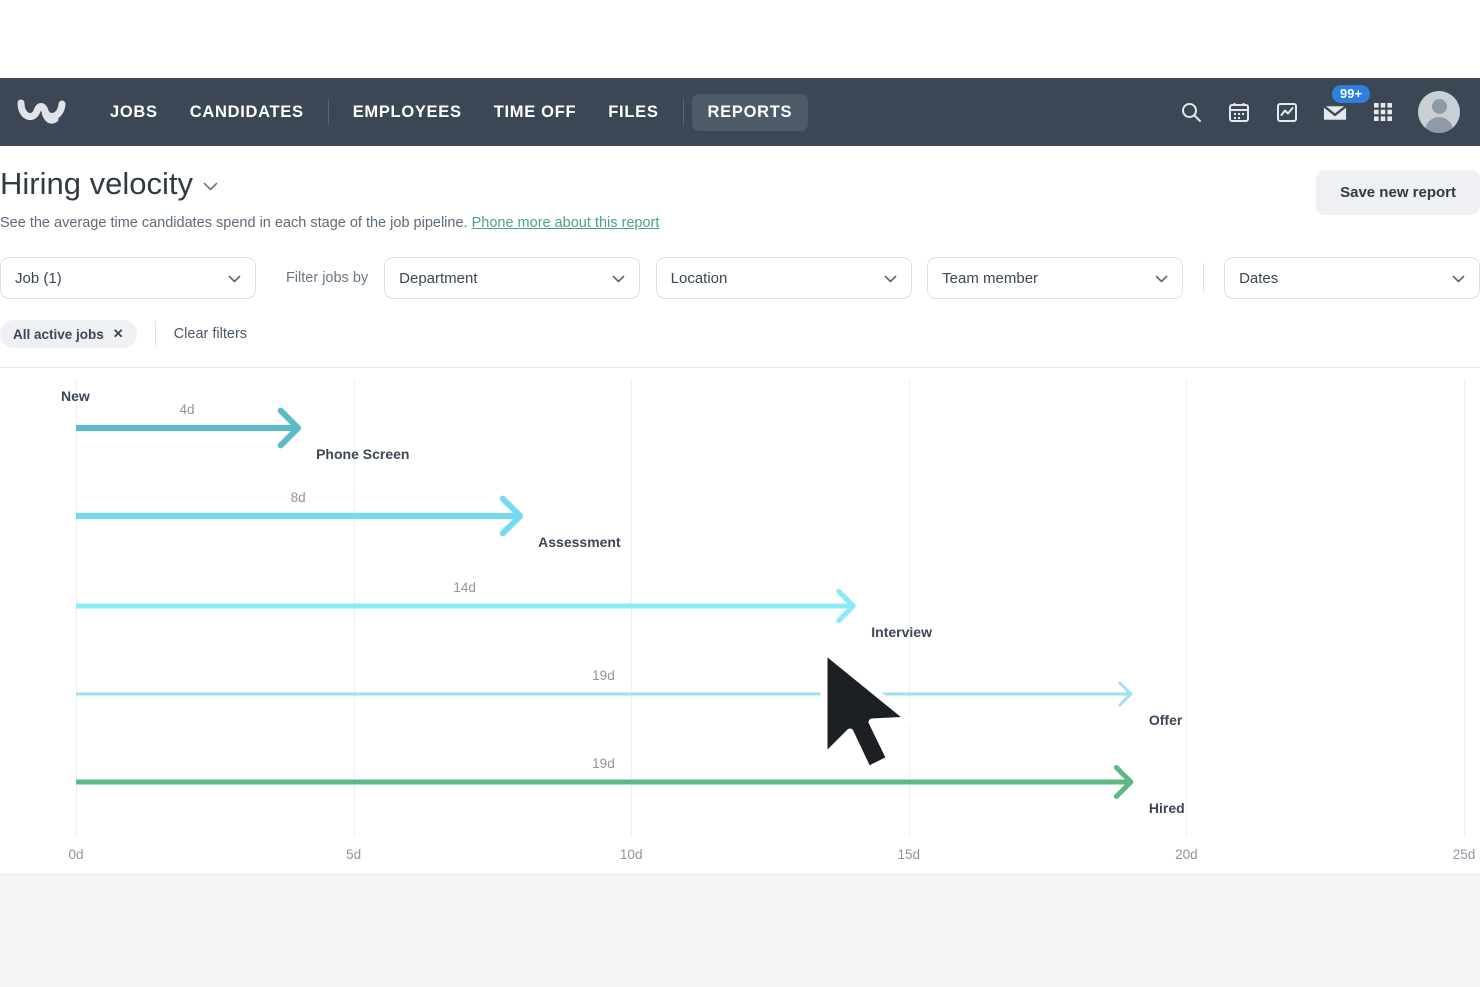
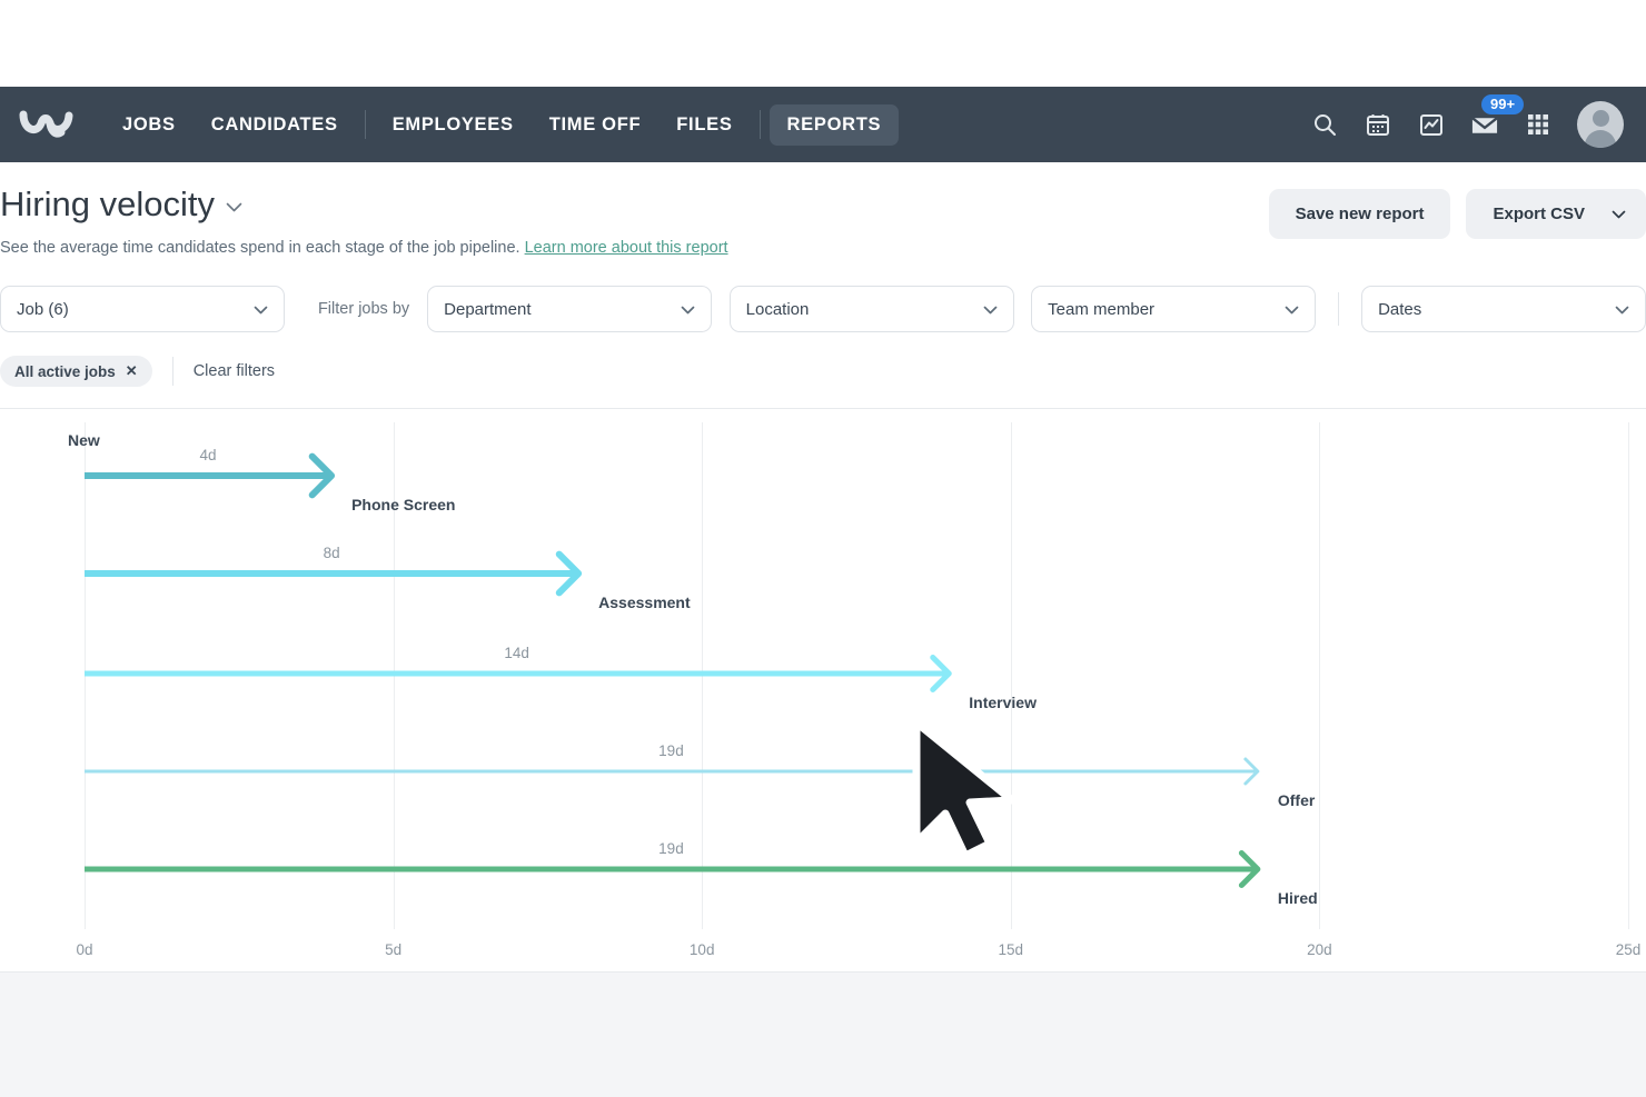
  JOBS
  CANDIDATES
  EMPLOYEES
  TIME OFF
  FILES
  REPORTS
  99+
  Hiring velocity
- See the average time candidates spend in each stage of the job pipeline. Phone more about this report
+ See the average time candidates spend in each stage of the job pipeline. Learn more about this report
  Save new report
+ Export CSV
- Job (1)
+ Job (6)
  Filter jobs by
  Department
  Location
  Team member
  Dates
  All active jobs
  ✕
  Clear filters
  0d
  5d
  10d
  15d
  20d
  25d
  New
  4d
  Phone Screen
  8d
  Assessment
  14d
  Interview
  19d
  Offer
  19d
  Hired
